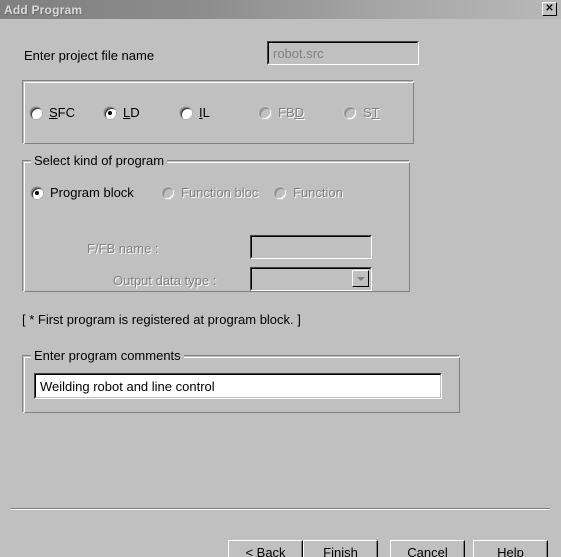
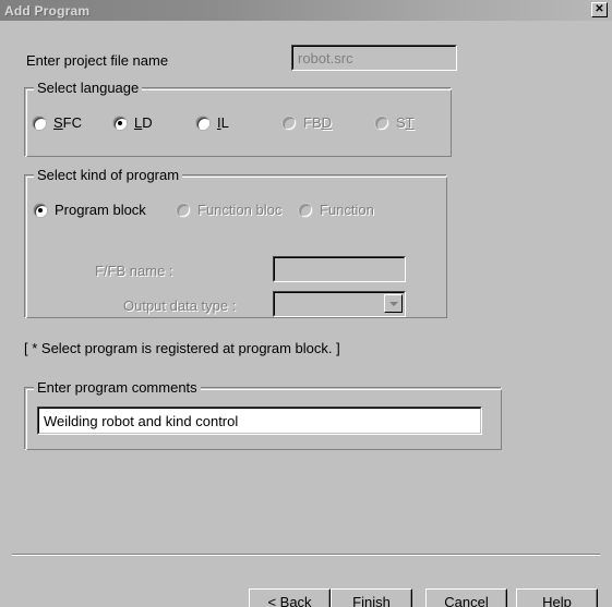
  Add Program
  ✕
  Enter project file name
  robot.src
+ Select language
  SFC
  LD
  IL
  FBD
  ST
  Select kind of program
  Program block
  Function bloc
  Function
  F/FB name :
  Output data type :
- [ * First program is registered at program block. ]
+ [ * Select program is registered at program block. ]
  Enter program comments
- Weilding robot and line control
+ Weilding robot and kind control
  < Back
  Finish
  Cancel
  Help
